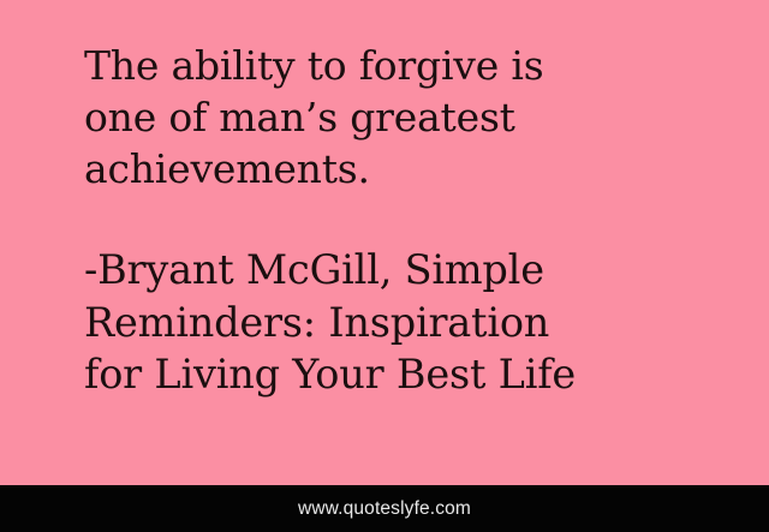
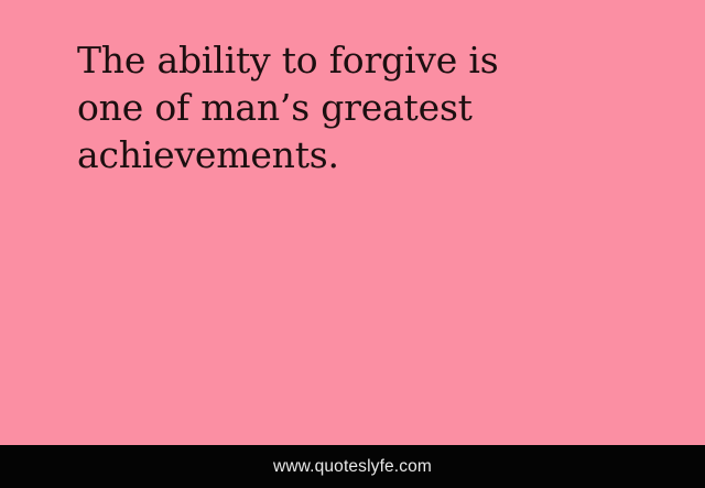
  The ability to forgive is
  one of man’s greatest
  achievements.
- -Bryant McGill, Simple
- Reminders: Inspiration
- for Living Your Best Life
  www.quoteslyfe.com
